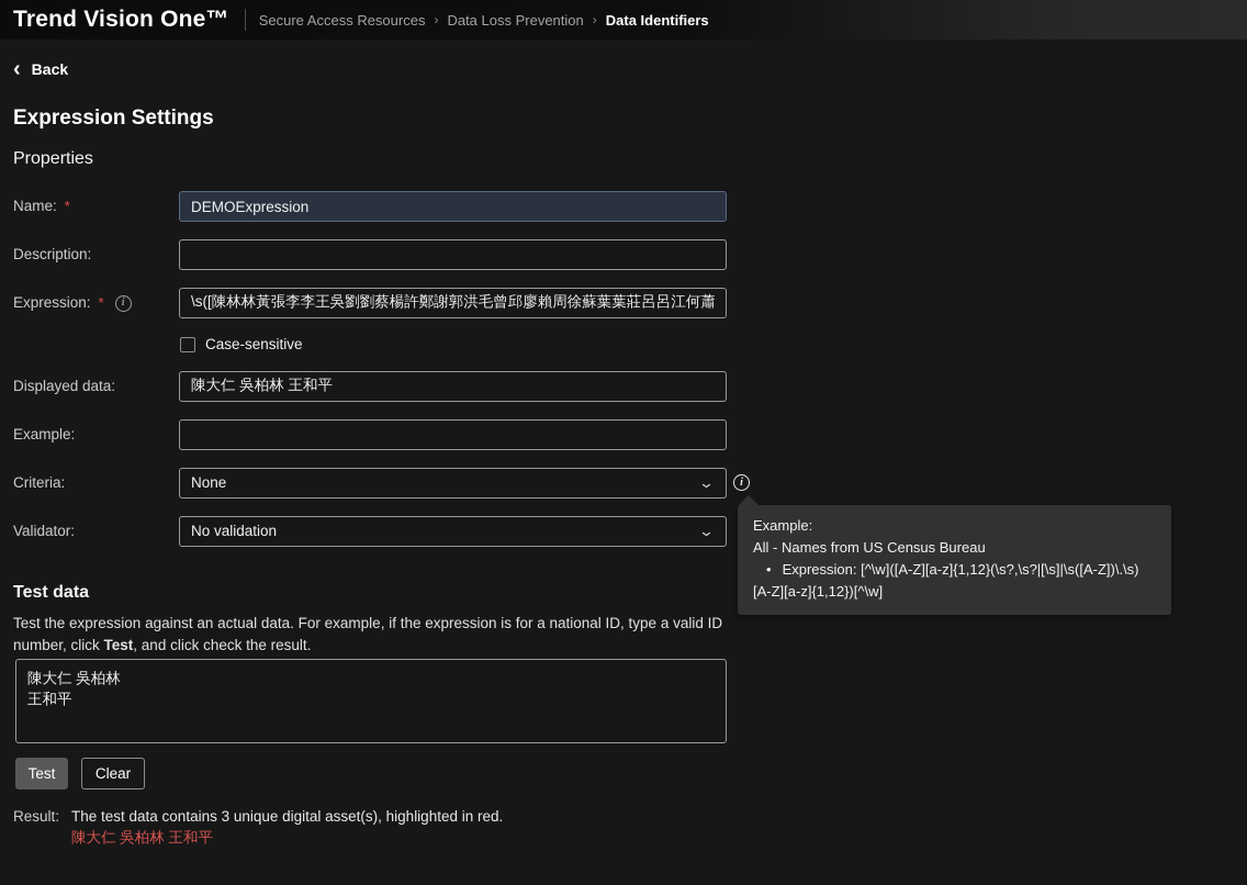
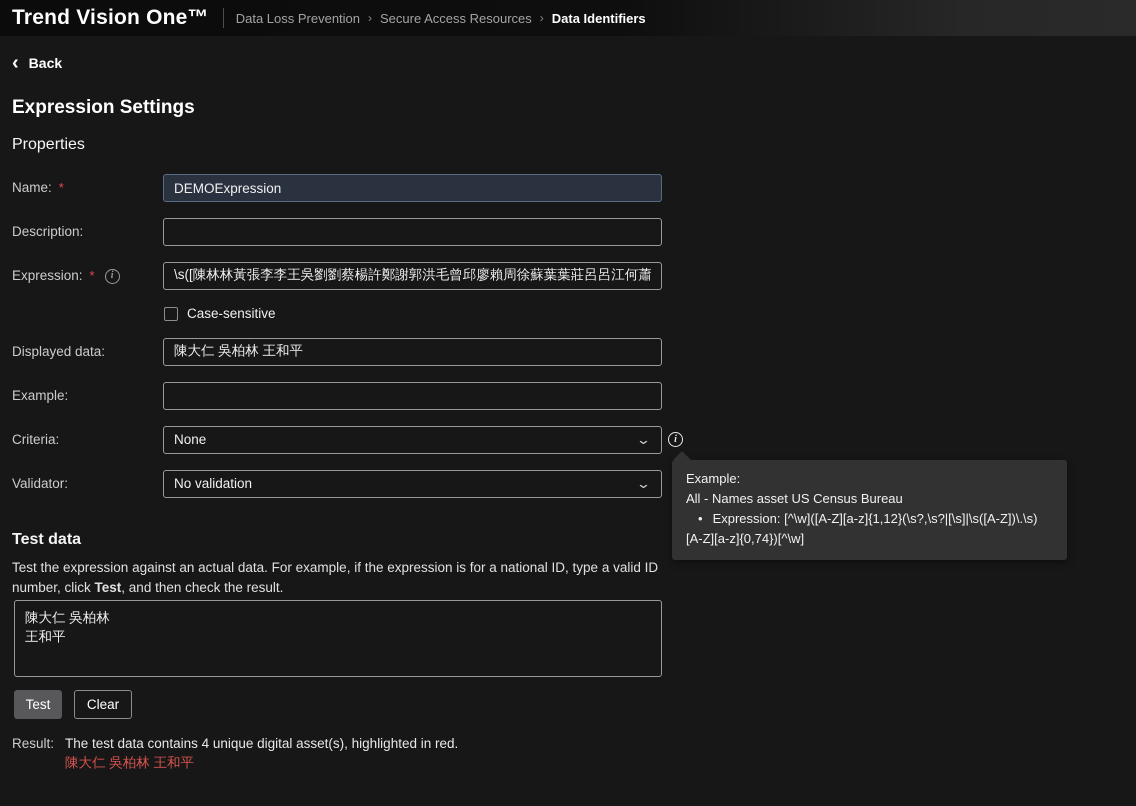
  Trend Vision One™
- Secure Access Resources
+ Data Loss Prevention
  ›
- Data Loss Prevention
+ Secure Access Resources
  ›
  Data Identifiers
  ‹
  Back
  Expression Settings
  Properties
  Name:
  *
  DEMOExpression
  Description:
  Expression:
  *
  i
  \s([陳林林黃張李李王吳劉劉蔡楊許鄭謝郭洪毛曾邱廖賴周徐蘇葉葉莊呂呂江何蕭
  Case-sensitive
  Displayed data:
  陳大仁 吳柏林 王和平
  Example:
  Criteria:
  None
  ⌄
  i
  Validator:
  No validation
  ⌄
  Example:
- All - Names from US Census Bureau
+ All - Names asset US Census Bureau
- • Expression: [^\w]([A-Z][a-z]{1,12}(\s?,\s?|[\s]|\s([A-Z])\.\s)[A-Z][a-z]{1,12})[^\w]
+ • Expression: [^\w]([A-Z][a-z]{1,12}(\s?,\s?|[\s]|\s([A-Z])\.\s)[A-Z][a-z]{0,74})[^\w]
  Test data
- Test the expression against an actual data. For example, if the expression is for a national ID, type a valid ID number, click Test, and click check the result.
+ Test the expression against an actual data. For example, if the expression is for a national ID, type a valid ID number, click Test, and then check the result.
  陳大仁 吳柏林
  王和平
  Test
  Clear
  Result:
- The test data contains 3 unique digital asset(s), highlighted in red.
+ The test data contains 4 unique digital asset(s), highlighted in red.
  陳大仁 吳柏林 王和平
